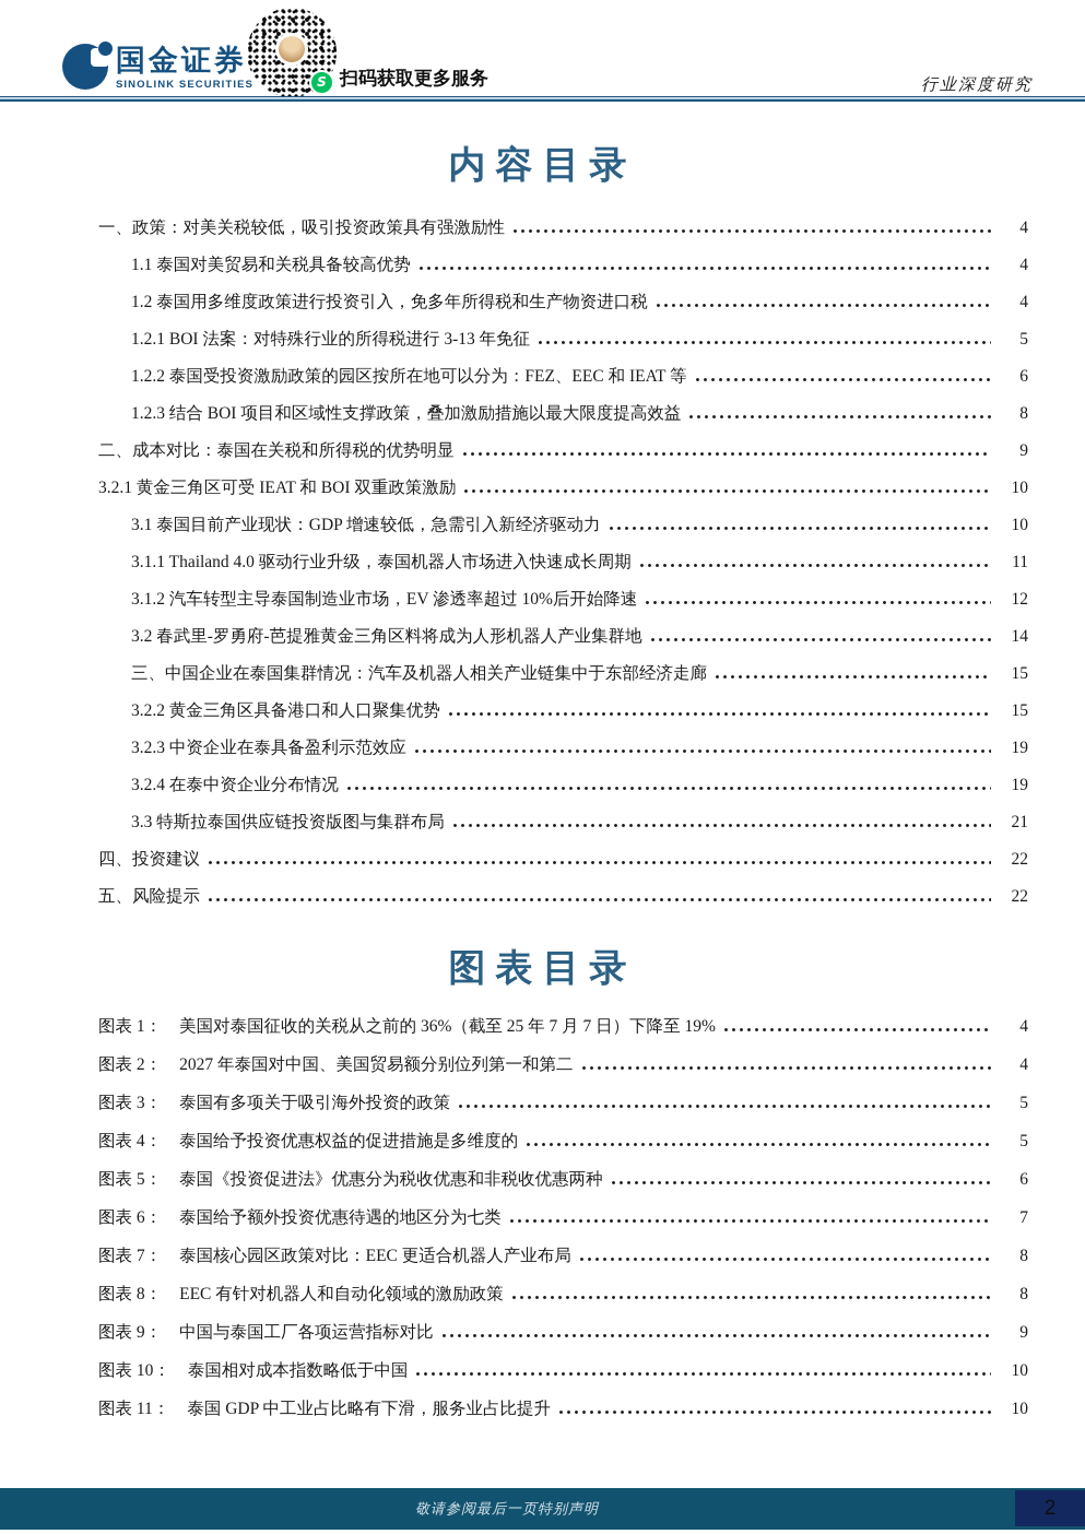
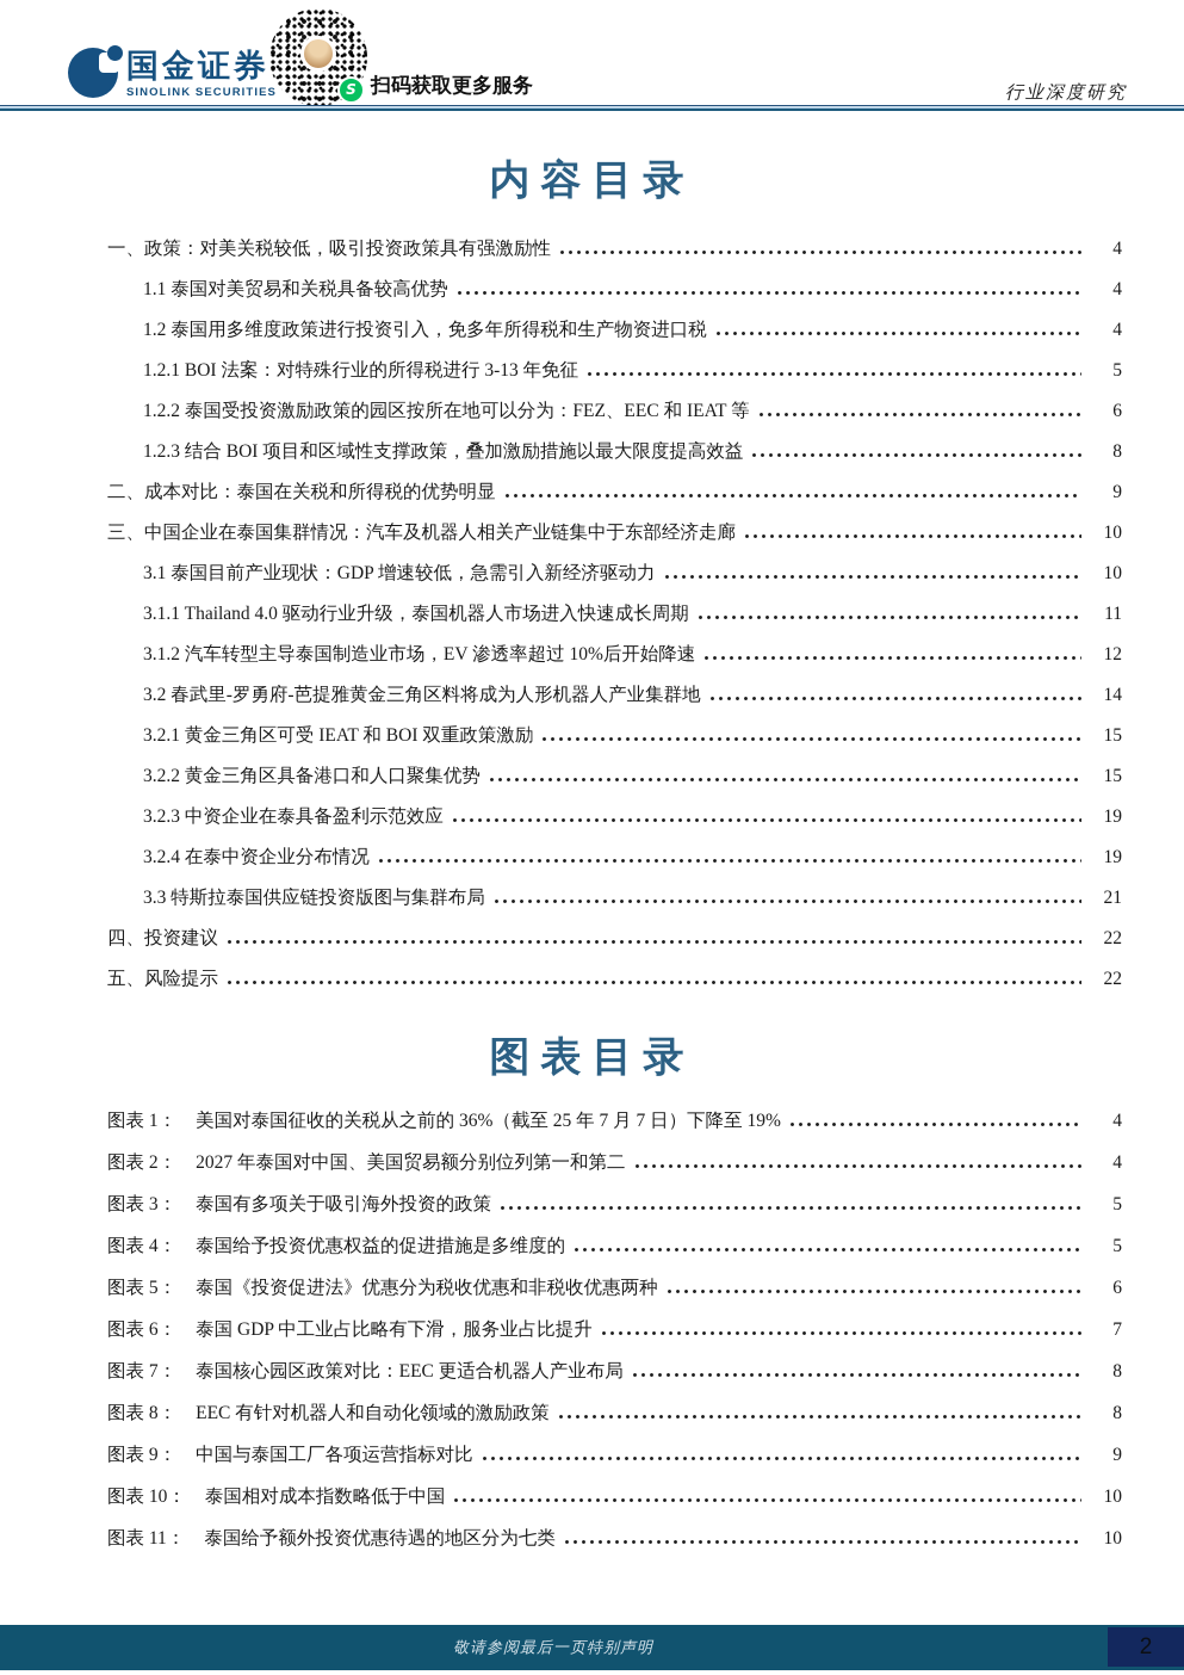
  国金证券
  SINOLINK SECURITIES
  S
  扫码获取更多服务
  行业深度研究
  内容目录
  一、政策：对美关税较低，吸引投资政策具有强激励性
  4
  1.1 泰国对美贸易和关税具备较高优势
  4
  1.2 泰国用多维度政策进行投资引入，免多年所得税和生产物资进口税
  4
  1.2.1 BOI 法案：对特殊行业的所得税进行 3-13 年免征
  5
  1.2.2 泰国受投资激励政策的园区按所在地可以分为：FEZ、EEC 和 IEAT 等
  6
  1.2.3 结合 BOI 项目和区域性支撑政策，叠加激励措施以最大限度提高效益
  8
  二、成本对比：泰国在关税和所得税的优势明显
  9
- 3.2.1 黄金三角区可受 IEAT 和 BOI 双重政策激励
+ 三、中国企业在泰国集群情况：汽车及机器人相关产业链集中于东部经济走廊
  10
  3.1 泰国目前产业现状：GDP 增速较低，急需引入新经济驱动力
  10
  3.1.1 Thailand 4.0 驱动行业升级，泰国机器人市场进入快速成长周期
  11
  3.1.2 汽车转型主导泰国制造业市场，EV 渗透率超过 10%后开始降速
  12
  3.2 春武里-罗勇府-芭提雅黄金三角区料将成为人形机器人产业集群地
  14
- 三、中国企业在泰国集群情况：汽车及机器人相关产业链集中于东部经济走廊
+ 3.2.1 黄金三角区可受 IEAT 和 BOI 双重政策激励
  15
  3.2.2 黄金三角区具备港口和人口聚集优势
  15
  3.2.3 中资企业在泰具备盈利示范效应
  19
  3.2.4 在泰中资企业分布情况
  19
  3.3 特斯拉泰国供应链投资版图与集群布局
  21
  四、投资建议
  22
  五、风险提示
  22
  图表目录
  图表 1：
  美国对泰国征收的关税从之前的 36%（截至 25 年 7 月 7 日）下降至 19%
  4
  图表 2：
  2027 年泰国对中国、美国贸易额分别位列第一和第二
  4
  图表 3：
  泰国有多项关于吸引海外投资的政策
  5
  图表 4：
  泰国给予投资优惠权益的促进措施是多维度的
  5
  图表 5：
  泰国《投资促进法》优惠分为税收优惠和非税收优惠两种
  6
  图表 6：
- 泰国给予额外投资优惠待遇的地区分为七类
+ 泰国 GDP 中工业占比略有下滑，服务业占比提升
  7
  图表 7：
  泰国核心园区政策对比：EEC 更适合机器人产业布局
  8
  图表 8：
  EEC 有针对机器人和自动化领域的激励政策
  8
  图表 9：
  中国与泰国工厂各项运营指标对比
  9
  图表 10：
  泰国相对成本指数略低于中国
  10
  图表 11：
- 泰国 GDP 中工业占比略有下滑，服务业占比提升
+ 泰国给予额外投资优惠待遇的地区分为七类
  10
  敬请参阅最后一页特别声明
  2
